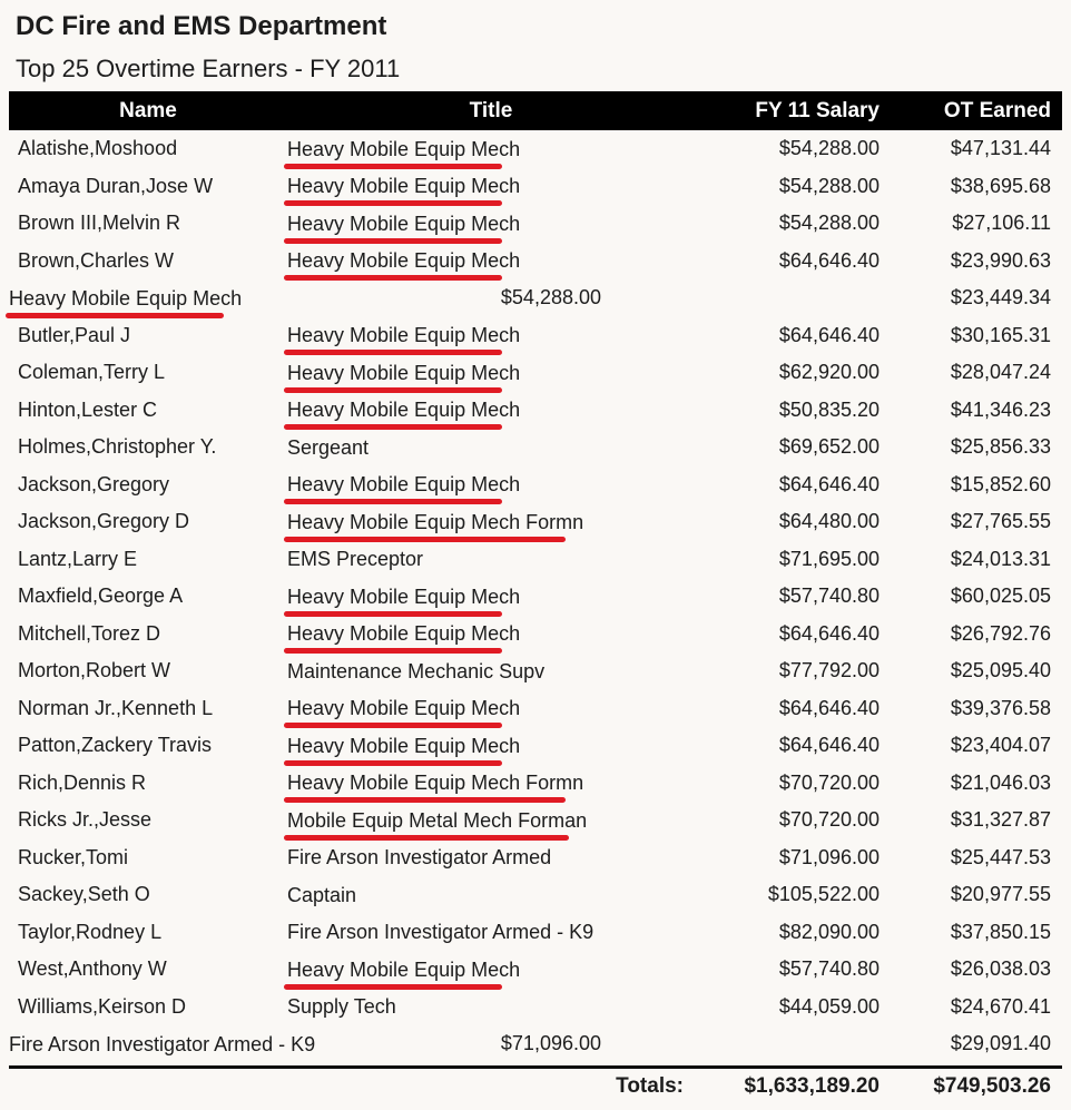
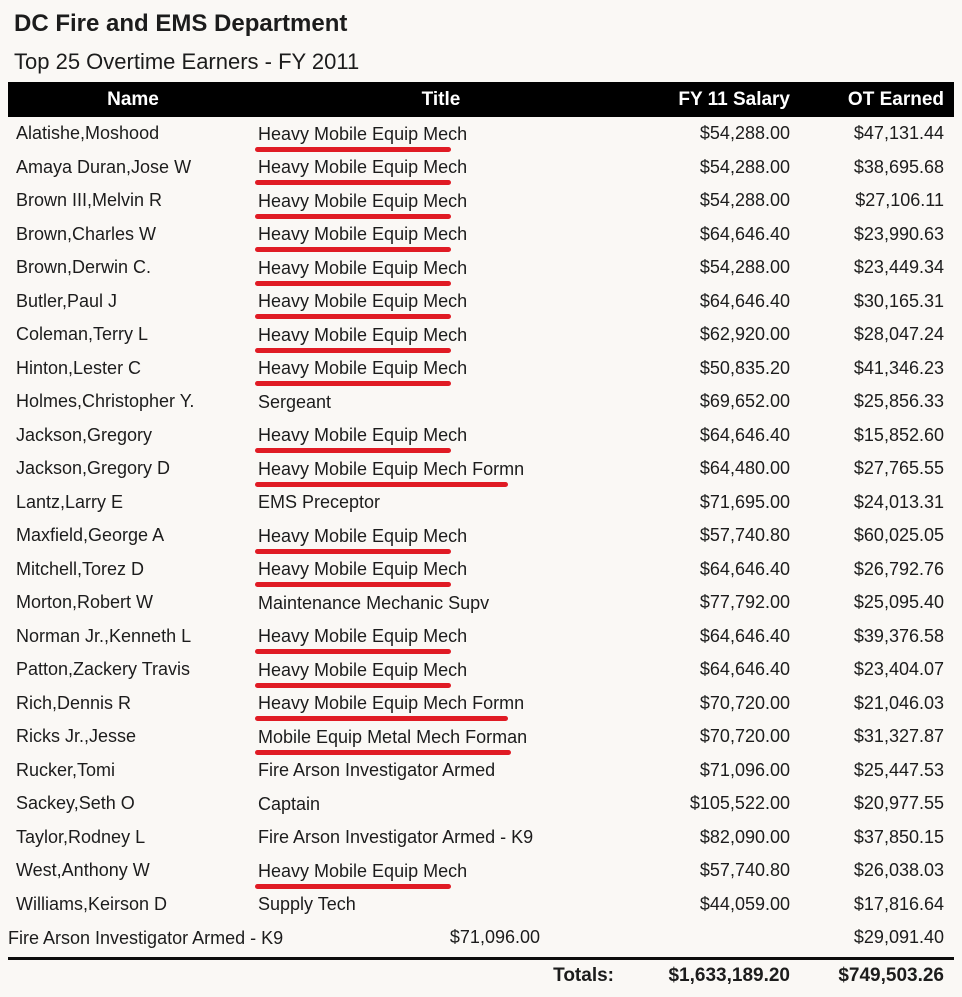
  DC Fire and EMS Department
  Top 25 Overtime Earners - FY 2011
  Name
  Title
  FY 11 Salary
  OT Earned
  Alatishe,Moshood
  Heavy Mobile Equip Mech
  $54,288.00
  $47,131.44
  Amaya Duran,Jose W
  Heavy Mobile Equip Mech
  $54,288.00
  $38,695.68
  Brown III,Melvin R
  Heavy Mobile Equip Mech
  $54,288.00
  $27,106.11
  Brown,Charles W
  Heavy Mobile Equip Mech
  $64,646.40
  $23,990.63
+ Brown,Derwin C.
  Heavy Mobile Equip Mech
  $54,288.00
  $23,449.34
  Butler,Paul J
  Heavy Mobile Equip Mech
  $64,646.40
  $30,165.31
  Coleman,Terry L
  Heavy Mobile Equip Mech
  $62,920.00
  $28,047.24
  Hinton,Lester C
  Heavy Mobile Equip Mech
  $50,835.20
  $41,346.23
  Holmes,Christopher Y.
  Sergeant
  $69,652.00
  $25,856.33
  Jackson,Gregory
  Heavy Mobile Equip Mech
  $64,646.40
  $15,852.60
  Jackson,Gregory D
  Heavy Mobile Equip Mech Formn
  $64,480.00
  $27,765.55
  Lantz,Larry E
  EMS Preceptor
  $71,695.00
  $24,013.31
  Maxfield,George A
  Heavy Mobile Equip Mech
  $57,740.80
  $60,025.05
  Mitchell,Torez D
  Heavy Mobile Equip Mech
  $64,646.40
  $26,792.76
  Morton,Robert W
  Maintenance Mechanic Supv
  $77,792.00
  $25,095.40
  Norman Jr.,Kenneth L
  Heavy Mobile Equip Mech
  $64,646.40
  $39,376.58
  Patton,Zackery Travis
  Heavy Mobile Equip Mech
  $64,646.40
  $23,404.07
  Rich,Dennis R
  Heavy Mobile Equip Mech Formn
  $70,720.00
  $21,046.03
  Ricks Jr.,Jesse
  Mobile Equip Metal Mech Forman
  $70,720.00
  $31,327.87
  Rucker,Tomi
  Fire Arson Investigator Armed
  $71,096.00
  $25,447.53
  Sackey,Seth O
  Captain
  $105,522.00
  $20,977.55
  Taylor,Rodney L
  Fire Arson Investigator Armed - K9
  $82,090.00
  $37,850.15
  West,Anthony W
  Heavy Mobile Equip Mech
  $57,740.80
  $26,038.03
  Williams,Keirson D
  Supply Tech
  $44,059.00
- $24,670.41
+ $17,816.64
  Fire Arson Investigator Armed - K9
  $71,096.00
  $29,091.40
  Totals:
  $1,633,189.20
  $749,503.26
